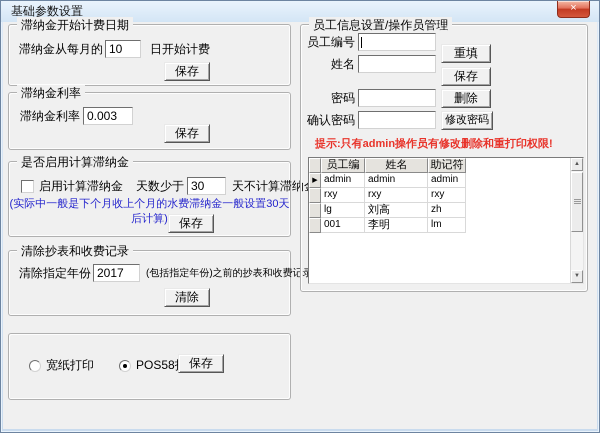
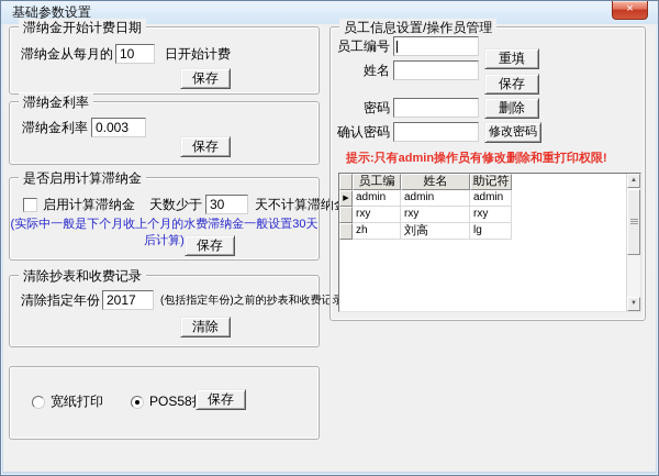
  基础参数设置
  ×
  滞纳金开始计费日期
  滞纳金从每月的
  10
  日开始计费
  保存
  滞纳金利率
  滞纳金利率
  0.003
  保存
  是否启用计算滞纳金
  启用计算滞纳金
  天数少于
  30
  天不计算滞纳
  (实际中一般是下个月收上个月的水费滞纳金一般设置30天后计算)
  保存
  清除抄表和收费记录
  清除指定年份
  2017
  (包括指定年份)之前的抄表和收费记
  清除
  宽纸打印
  POS58
  保存
  员工信息设置/操作员管理
  员工编号
  姓名
  密码
  确认密码
  重填
  保存
  删除
  修改密码
  提示:只有admin操作员有修改删除和重打印权限!
  员工编
  姓名
  助记符
  admin
  admin
  admin
  rxy
  rxy
  rxy
- lg
+ zh
  刘高
- zh
+ lg
- 001
- 李明
- lm
